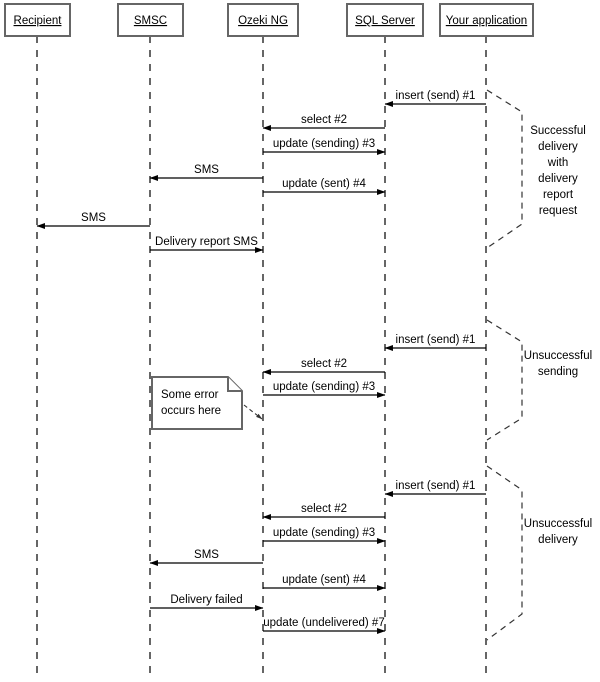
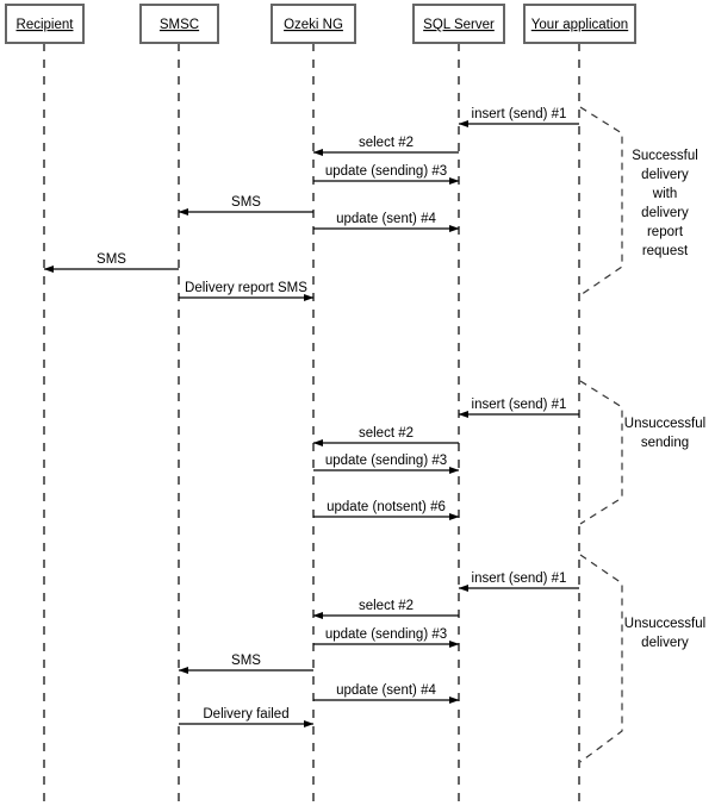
  Recipient
  SMSC
  Ozeki NG
  SQL Server
  Your application
  Successful
  delivery
  with
  delivery
  report
  request
  Unsuccessful
  sending
  Unsuccessful
  delivery
  insert (send) #1
  select #2
  update (sending) #3
  SMS
  update (sent) #4
  SMS
  Delivery report SMS
  insert (send) #1
  select #2
  update (sending) #3
+ update (notsent) #6
  insert (send) #1
  select #2
  update (sending) #3
  SMS
  update (sent) #4
  Delivery failed
- update (undelivered) #7
- Some error
- occurs here
